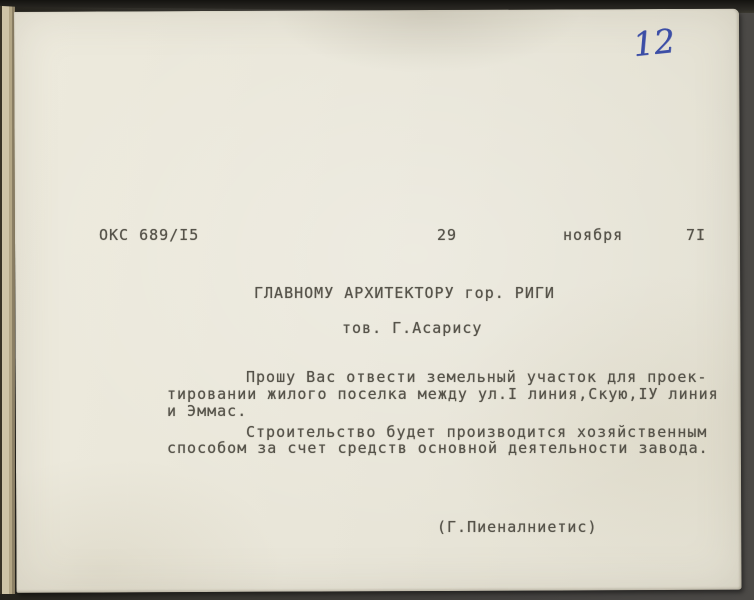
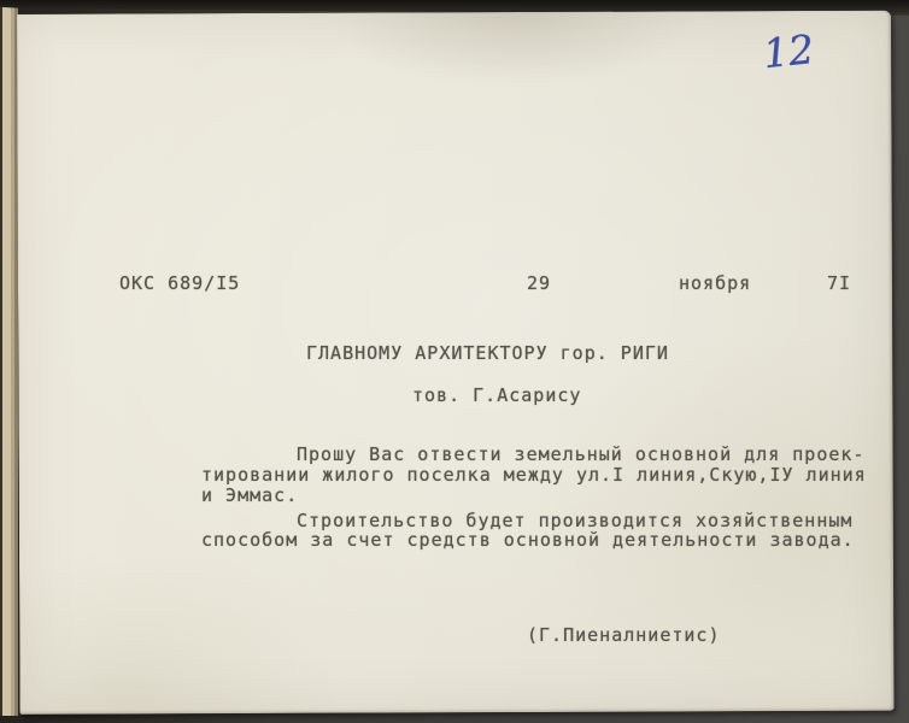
  ОКС 689/I5
  29
  ноября
  7I
  ГЛАВНОМУ АРХИТЕКТОРУ гор. РИГИ
  тов. Г.Асарису
- Прошу Вас отвести земельный участок для проек-
+ Прошу Вас отвести земельный основной для проек-
  тировании жилого поселка между ул.I линия,Скую,IУ линия
  и Эммас.
  Строительство будет производится хозяйственным
  способом за счет средств основной деятельности завода.
  (Г.Пиеналниетис)
